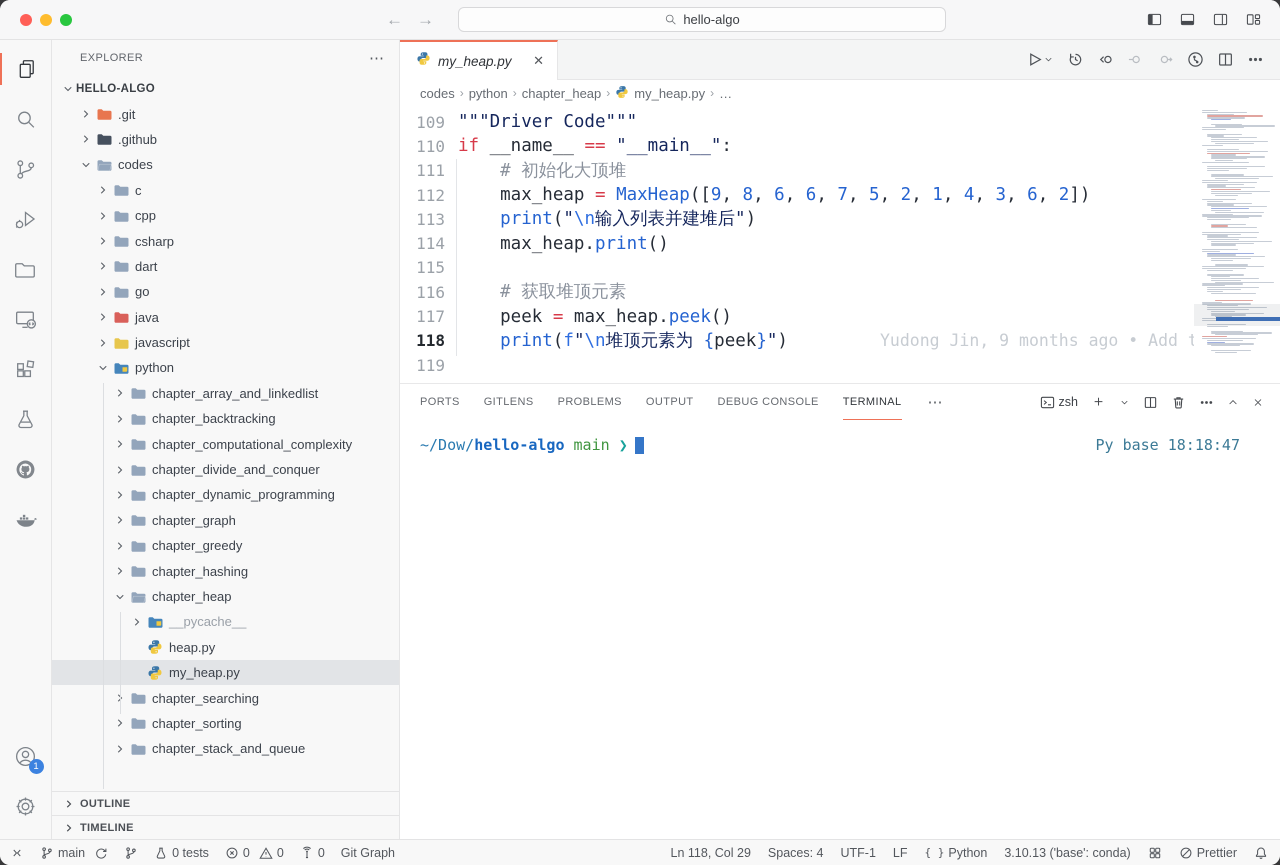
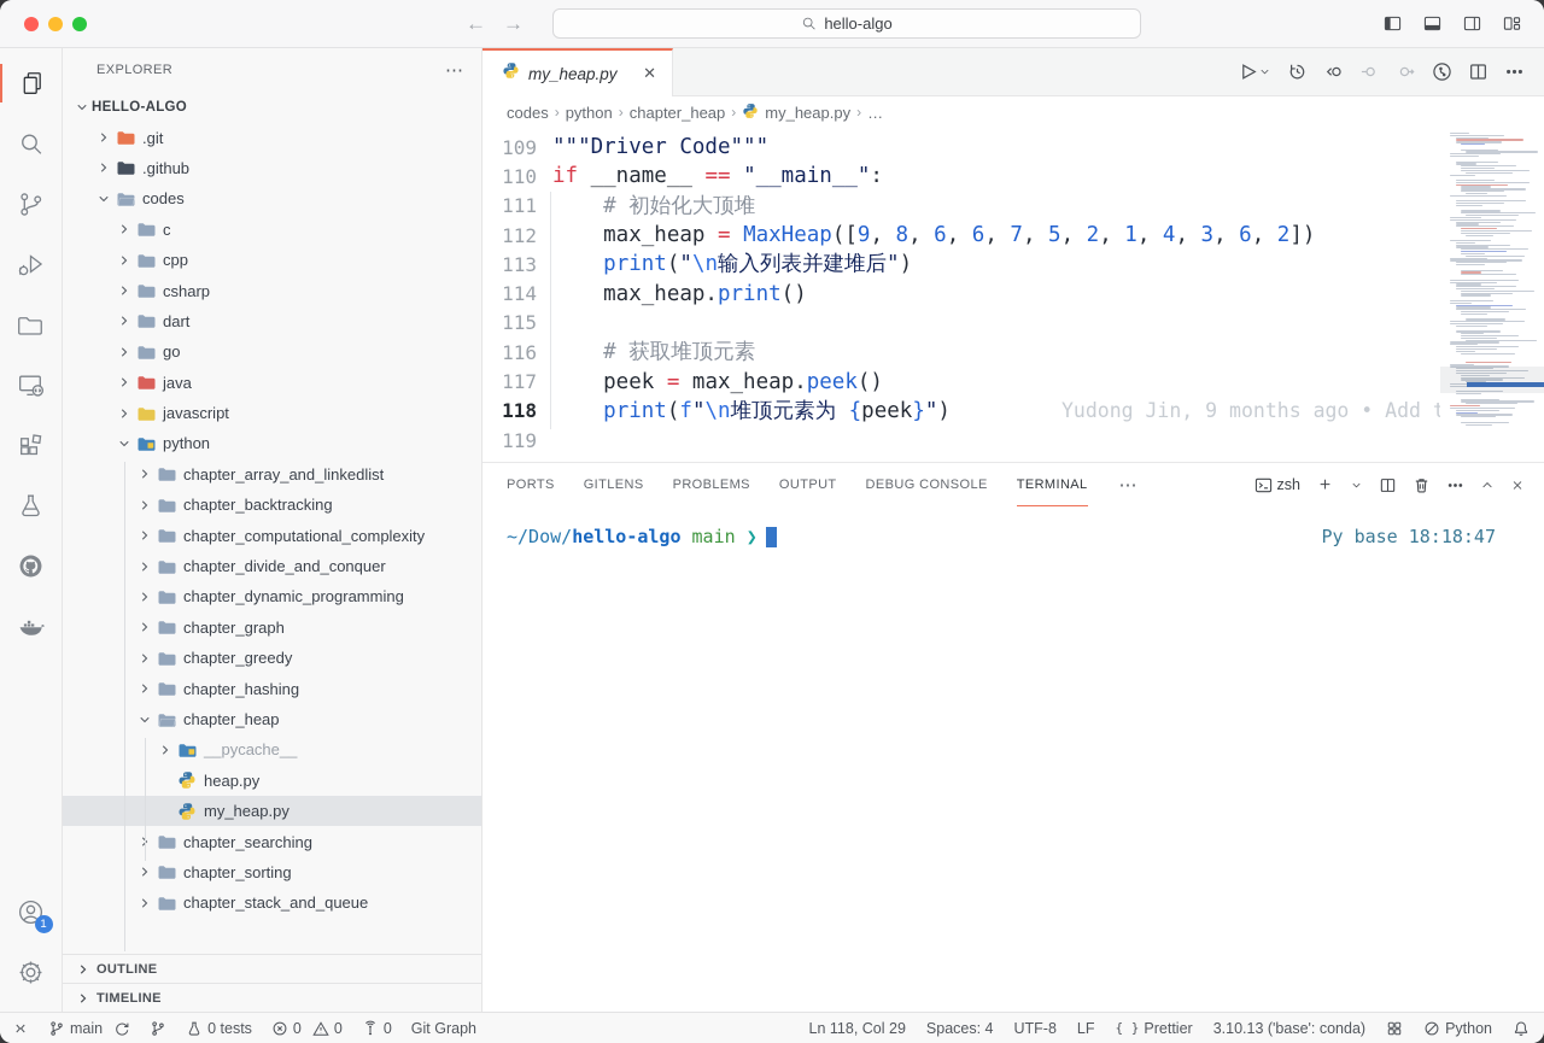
  ←
  →
  hello-algo
  1
  EXPLORER
  ⋯
  HELLO-ALGO
  .git
  .github
  codes
  c
  cpp
  csharp
  dart
  go
  java
  javascript
  python
  chapter_array_and_linkedlist
  chapter_backtracking
  chapter_computational_complexity
  chapter_divide_and_conquer
  chapter_dynamic_programming
  chapter_graph
  chapter_greedy
  chapter_hashing
  chapter_heap
  __pycache__
  heap.py
  my_heap.py
  chapter_searching
  chapter_sorting
  chapter_stack_and_queue
  OUTLINE
  TIMELINE
  my_heap.py
  ✕
  codes
  ›
  python
  ›
  chapter_heap
  ›
  my_heap.py
  ›
  …
  109
  """Driver Code"""
  110
  if __name__ == "__main__":
  111
  # 初始化大顶堆
  112
  max_heap = MaxHeap([9, 8, 6, 6, 7, 5, 2, 1, 4, 3, 6, 2])
  113
  print("\n输入列表并建堆后")
  114
  max_heap.print()
  115
  116
  # 获取堆顶元素
  117
  peek = max_heap.peek()
  118
  print(f"\n堆顶元素为 {peek}")
  Yudong Jin, 9 months ago • Add t
  119
  PORTS
  GITLENS
  PROBLEMS
  OUTPUT
  DEBUG CONSOLE
  TERMINAL
  ⋯
  zsh
  ＋
  ~/Dow/hello-algo main ❯
  Py base 18:18:47
  main
  0 tests
  0
  0
  0
  Git Graph
  Ln 118, Col 29
  Spaces: 4
- UTF-1
+ UTF-8
  LF
  { }
- Python
+ Prettier
  3.10.13 ('base': conda)
- Prettier
+ Python
